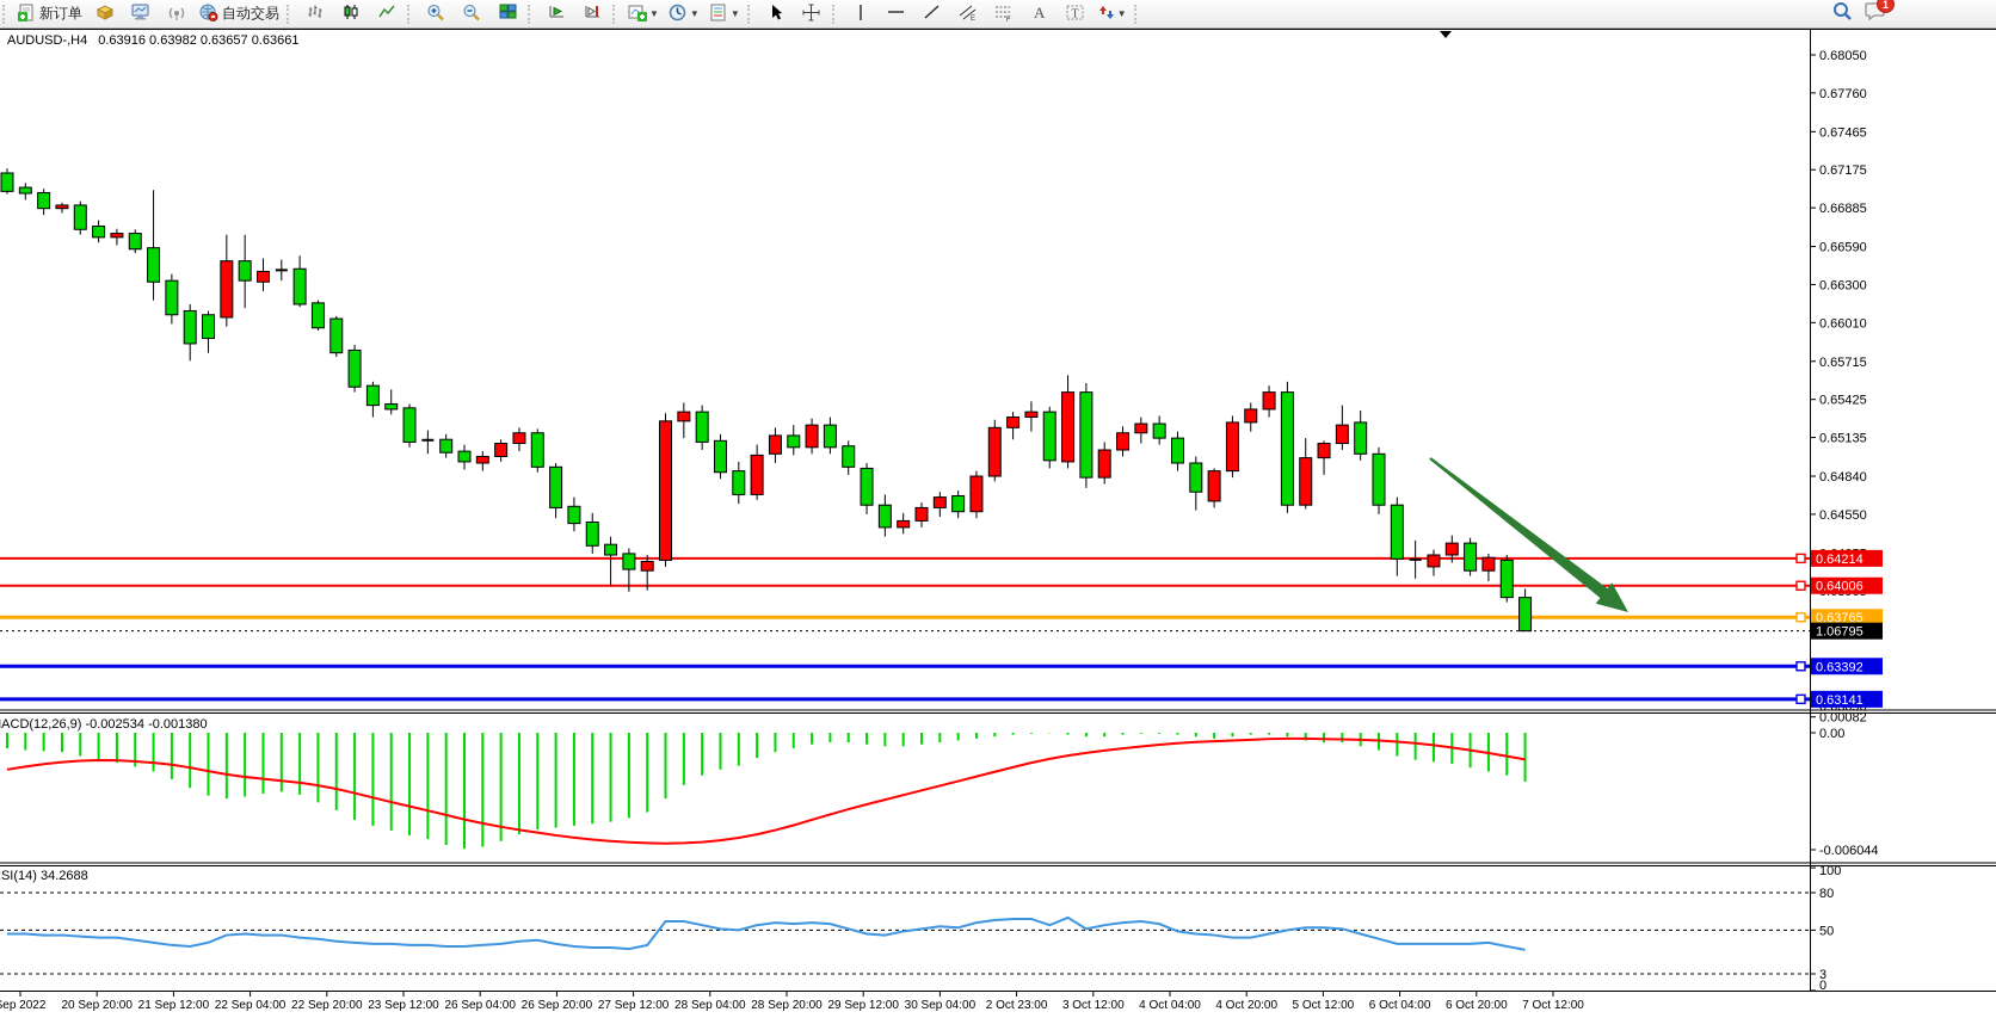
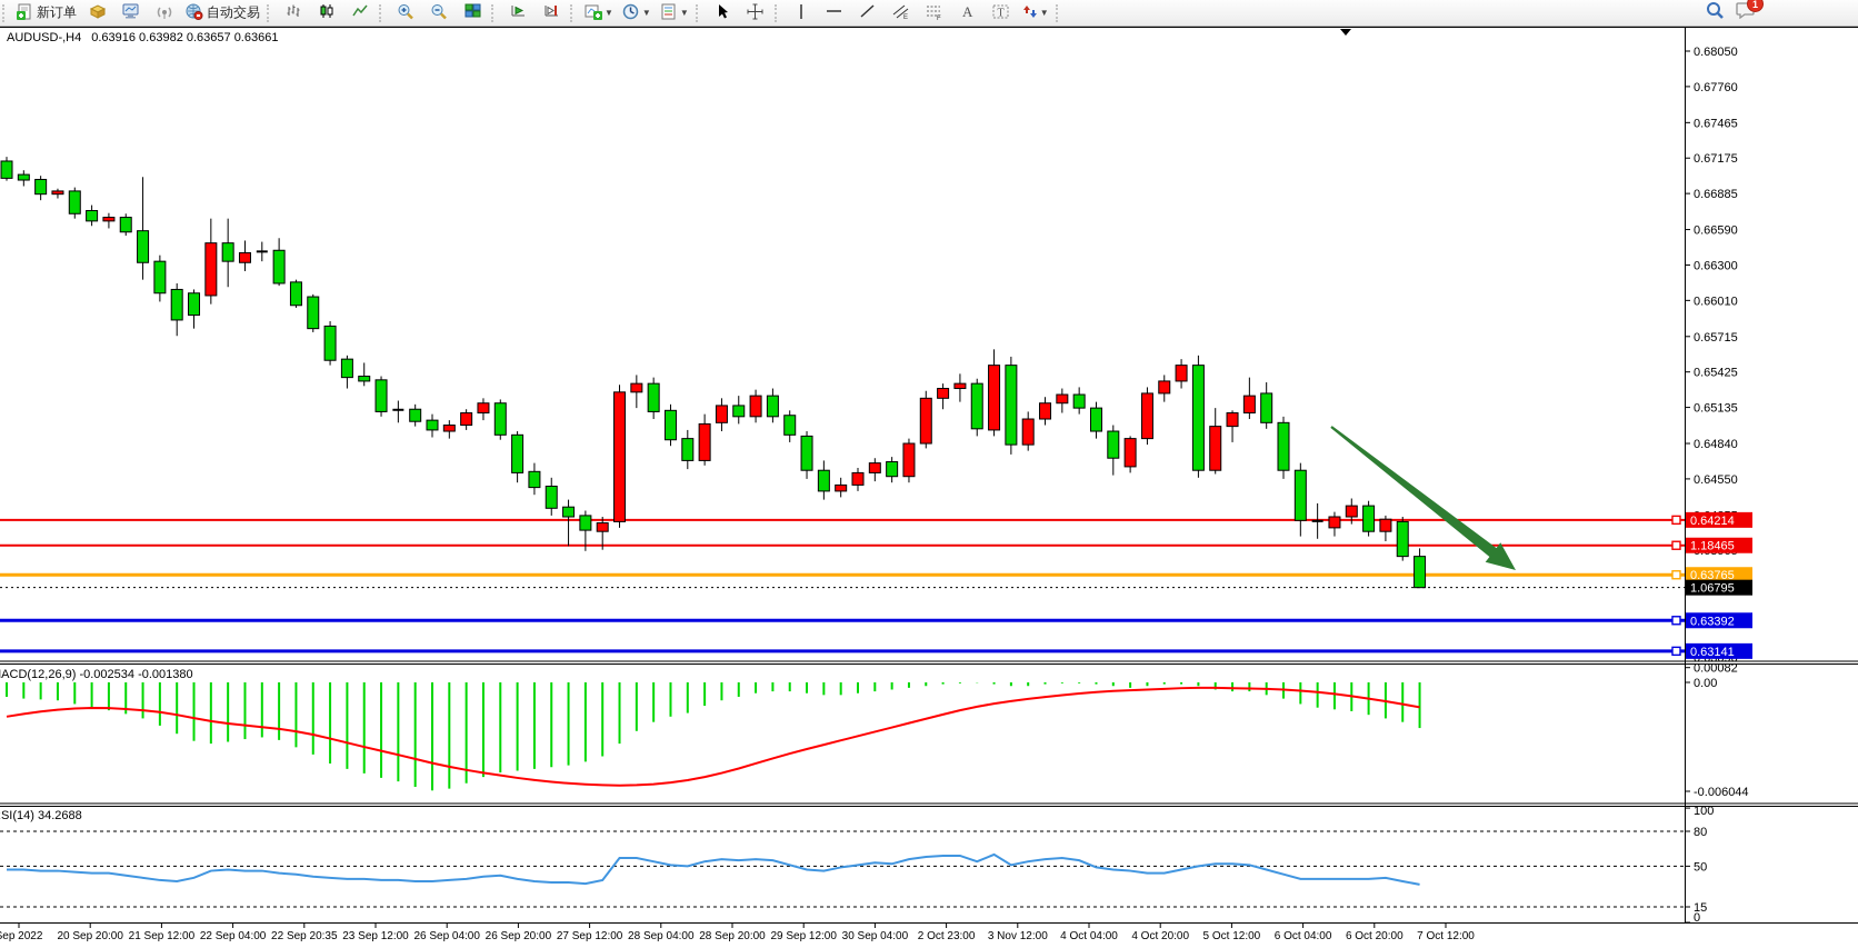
  新订单
  自动交易
  ▼
  ▼
  ▼
  A
  T
  ▼
  1
  0.68050
  0.67760
  0.67465
  0.67175
  0.66885
  0.66590
  0.66300
  0.66010
  0.65715
  0.65425
  0.65135
  0.64840
  0.64550
  0.64214
- 0.64006
+ 1.18465
  0.63765
  0.63392
  0.63141
  1.06795
  0.00082
  0.00
  -0.006044
  100
  80
  50
- 3
+ 15
  0
  ep 2022
  20 Sep 20:00
  21 Sep 12:00
  22 Sep 04:00
- 22 Sep 20:00
+ 22 Sep 20:35
  23 Sep 12:00
  26 Sep 04:00
  26 Sep 20:00
  27 Sep 12:00
  28 Sep 04:00
  28 Sep 20:00
  29 Sep 12:00
  30 Sep 04:00
  2 Oct 23:00
- 3 Oct 12:00
+ 3 Nov 12:00
  4 Oct 04:00
  4 Oct 20:00
  5 Oct 12:00
  6 Oct 04:00
  6 Oct 20:00
  7 Oct 12:00
  AUDUSD-,H4 0.63916 0.63982 0.63657 0.63661
  ACD(12,26,9) -0.002534 -0.001380
  SI(14) 34.2688
